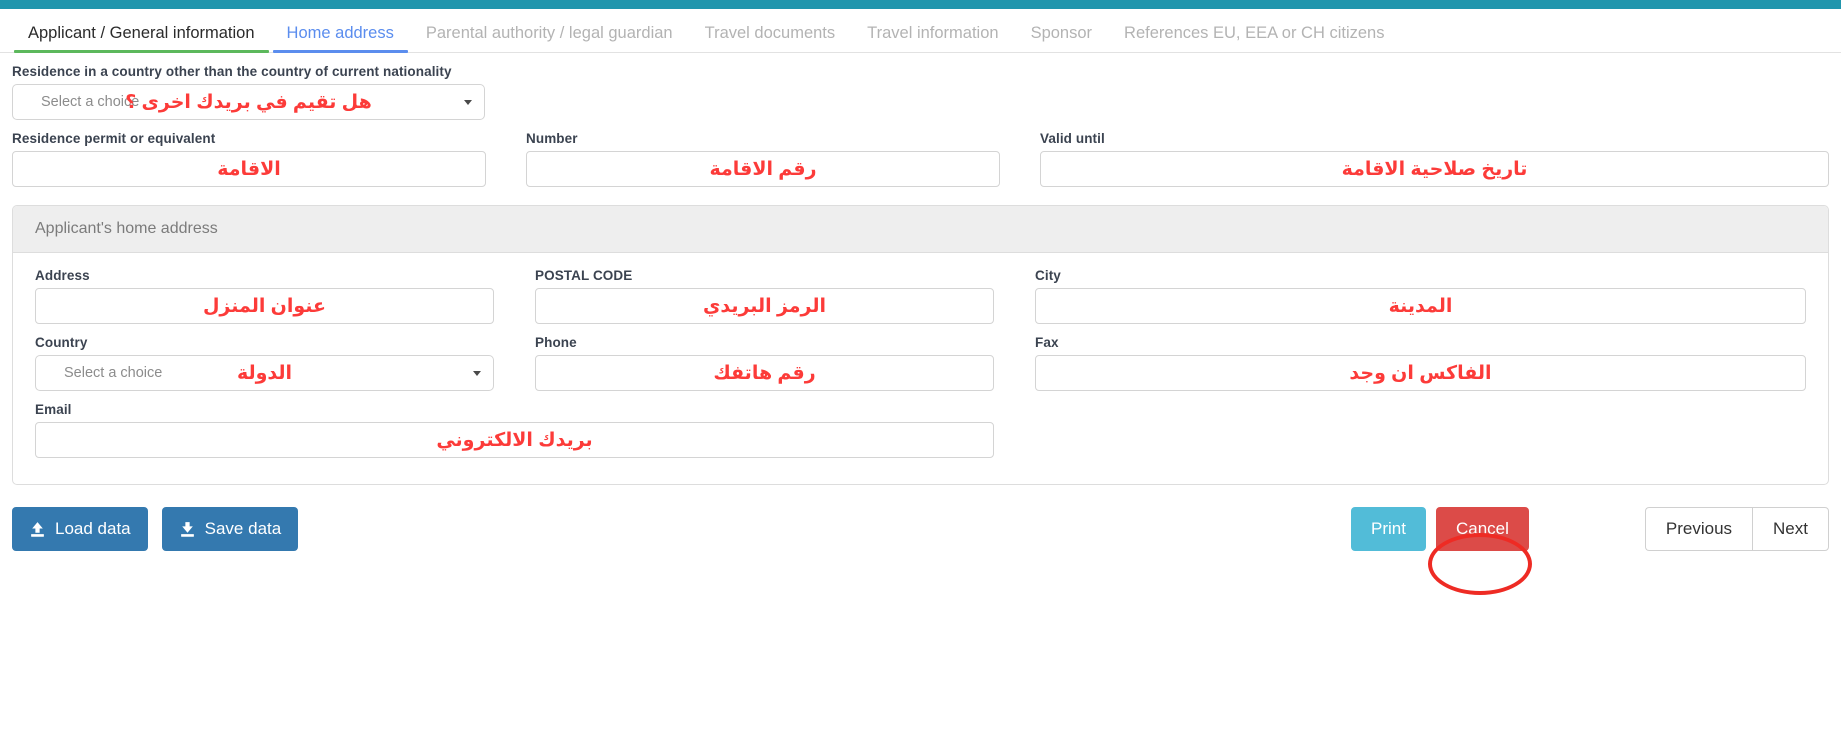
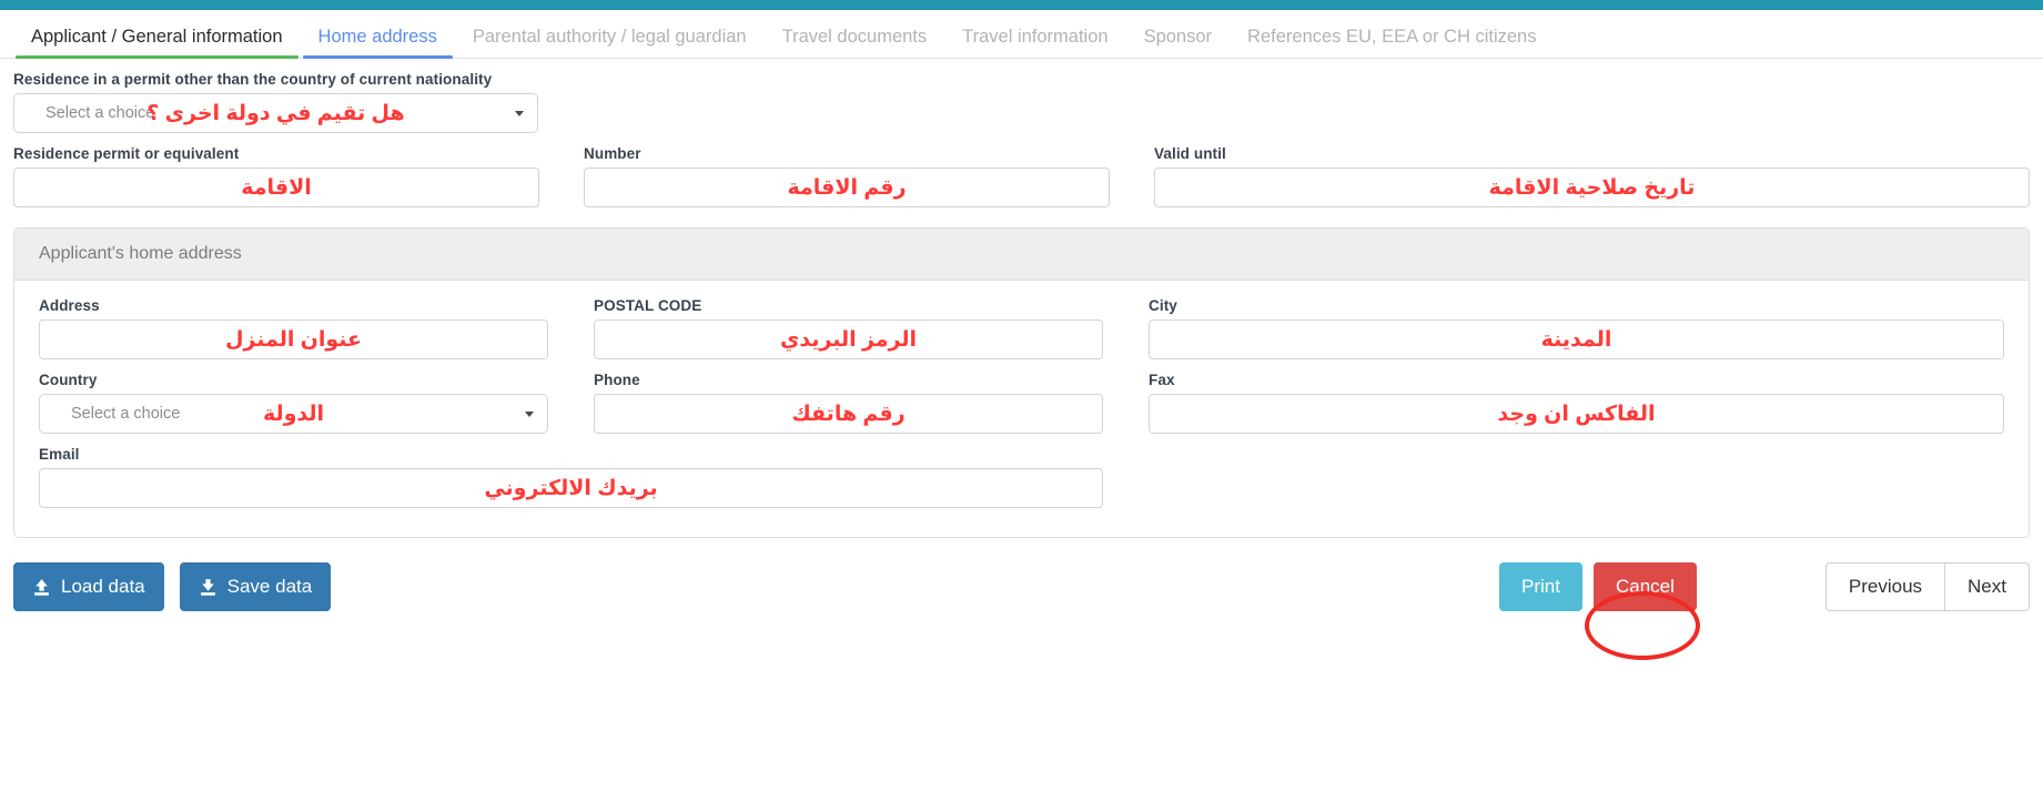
  Applicant / General information
  Home address
  Parental authority / legal guardian
  Travel documents
  Travel information
  Sponsor
  References EU, EEA or CH citizens
- Residence in a country other than the country of current nationality
+ Residence in a permit other than the country of current nationality
  Select a choice
- هل تقيم في بريدك اخرى ؟
+ هل تقيم في دولة اخرى ؟
  Residence permit or equivalent
  الاقامة
  Number
  رقم الاقامة
  Valid until
  تاريخ صلاحية الاقامة
  Applicant's home address
  Address
  عنوان المنزل
  POSTAL CODE
  الرمز البريدي
  City
  المدينة
  Country
  Select a choice
  الدولة
  Phone
  رقم هاتفك
  Fax
  الفاكس ان وجد
  Email
  بريدك الالكتروني
  Load data
  Save data
  Print
  Cancel
  Previous
  Next
